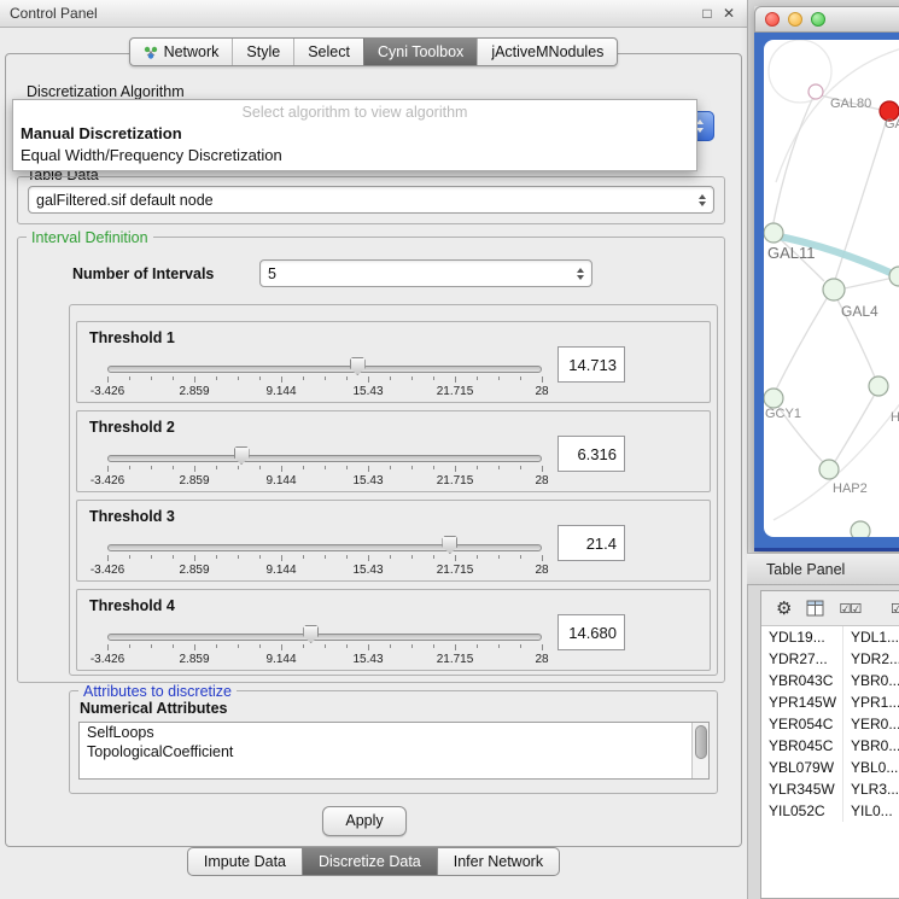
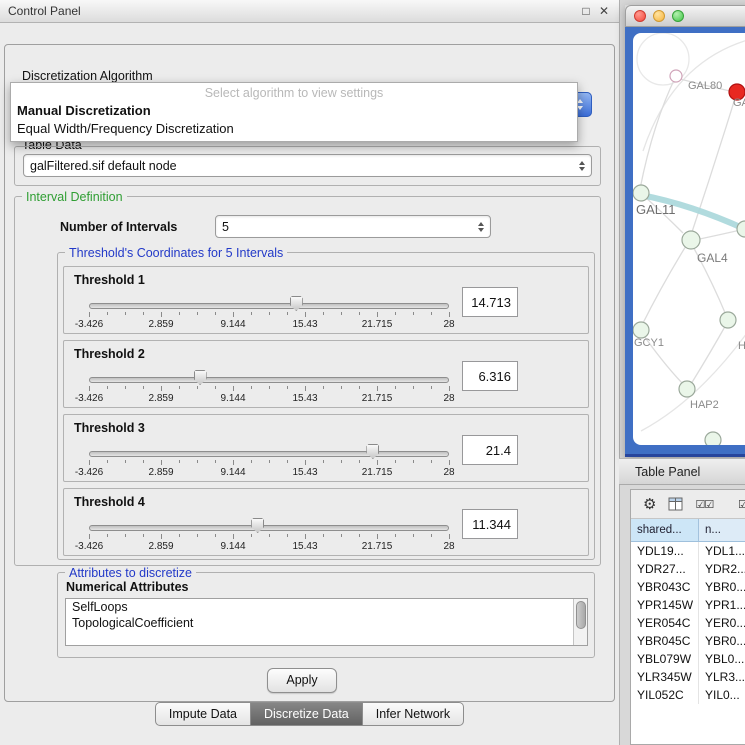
  Control Panel
  □
  ✕
- Network
- Style
- Select
- Cyni Toolbox
- jActiveMNodules
  Discretization Algorithm
- Select algorithm to view algorithm
+ Select algorithm to view settings
  Manual Discretization
  Equal Width/Frequency Discretization
  Table Data
  galFiltered.sif default node
  Interval Definition
  Number of Intervals
  5
+ Threshold's Coordinates for 5 Intervals
  Threshold 1
  -3.426
  2.859
  9.144
  15.43
  21.715
  28
  14.713
  Threshold 2
  -3.426
  2.859
  9.144
  15.43
  21.715
  28
  6.316
  Threshold 3
  -3.426
  2.859
  9.144
  15.43
  21.715
  28
  21.4
  Threshold 4
  -3.426
  2.859
  9.144
  15.43
  21.715
  28
- 14.680
+ 11.344
  Attributes to discretize
  Numerical Attributes
  SelfLoops
  TopologicalCoefficient
  Apply
  Impute Data
  Discretize Data
  Infer Network
  GAL80
  GAL11
  GAL4
  GCY1
  HAP2
  H
  Table Panel
  ⚙
  ☑☑
  ☑
+ shared...
+ n...
  YDL19...
  YDL1...
  YDR27...
  YDR2..
  YBR043C
  YBR0..
  YPR145W
  YPR1..
  YER054C
  YER0..
  YBR045C
  YBR0..
  YBL079W
  YBL0...
  YLR345W
  YLR3...
  YIL052C
  YIL0...
